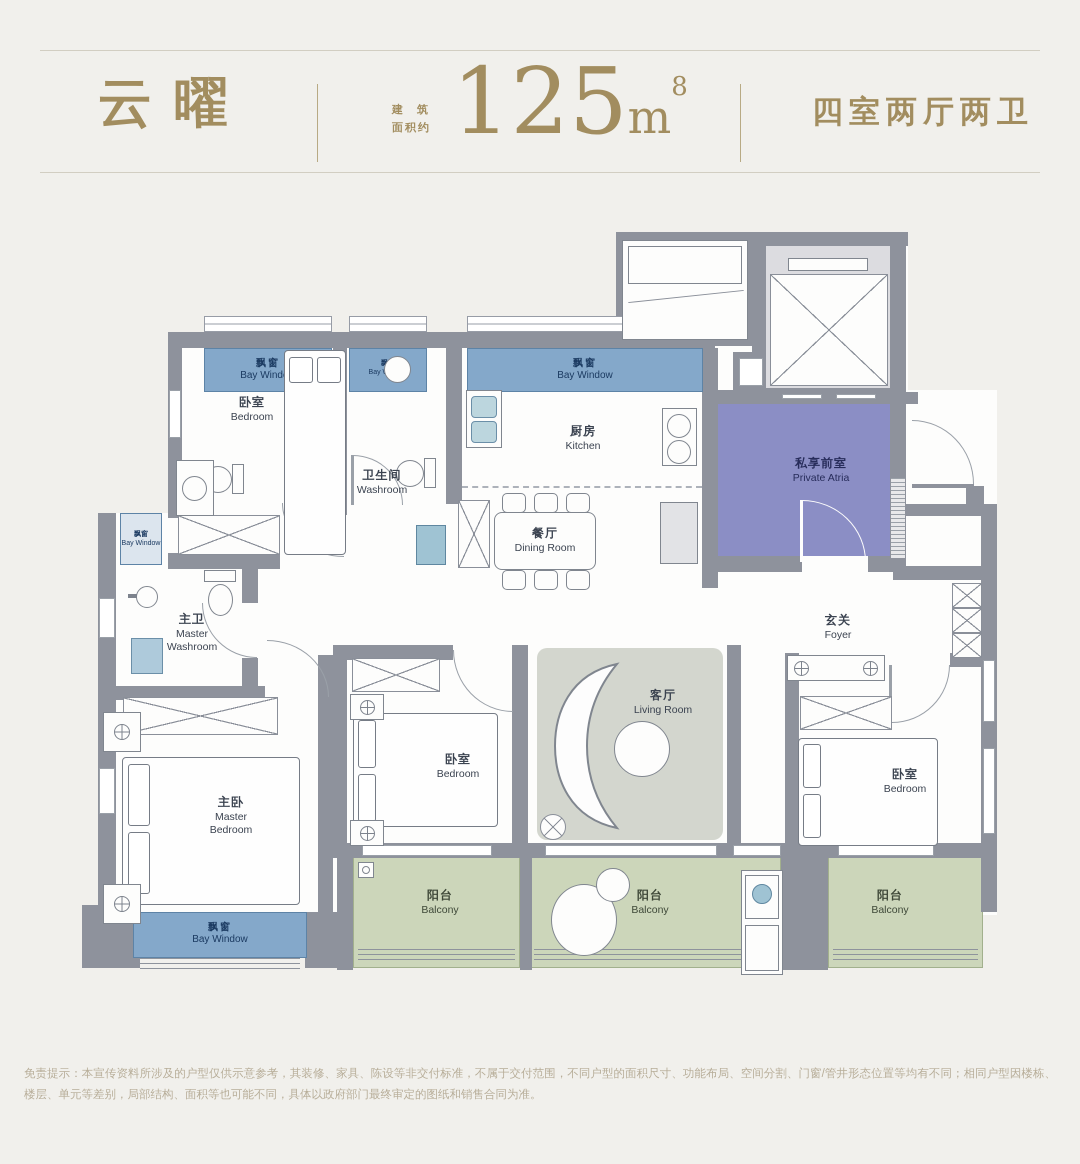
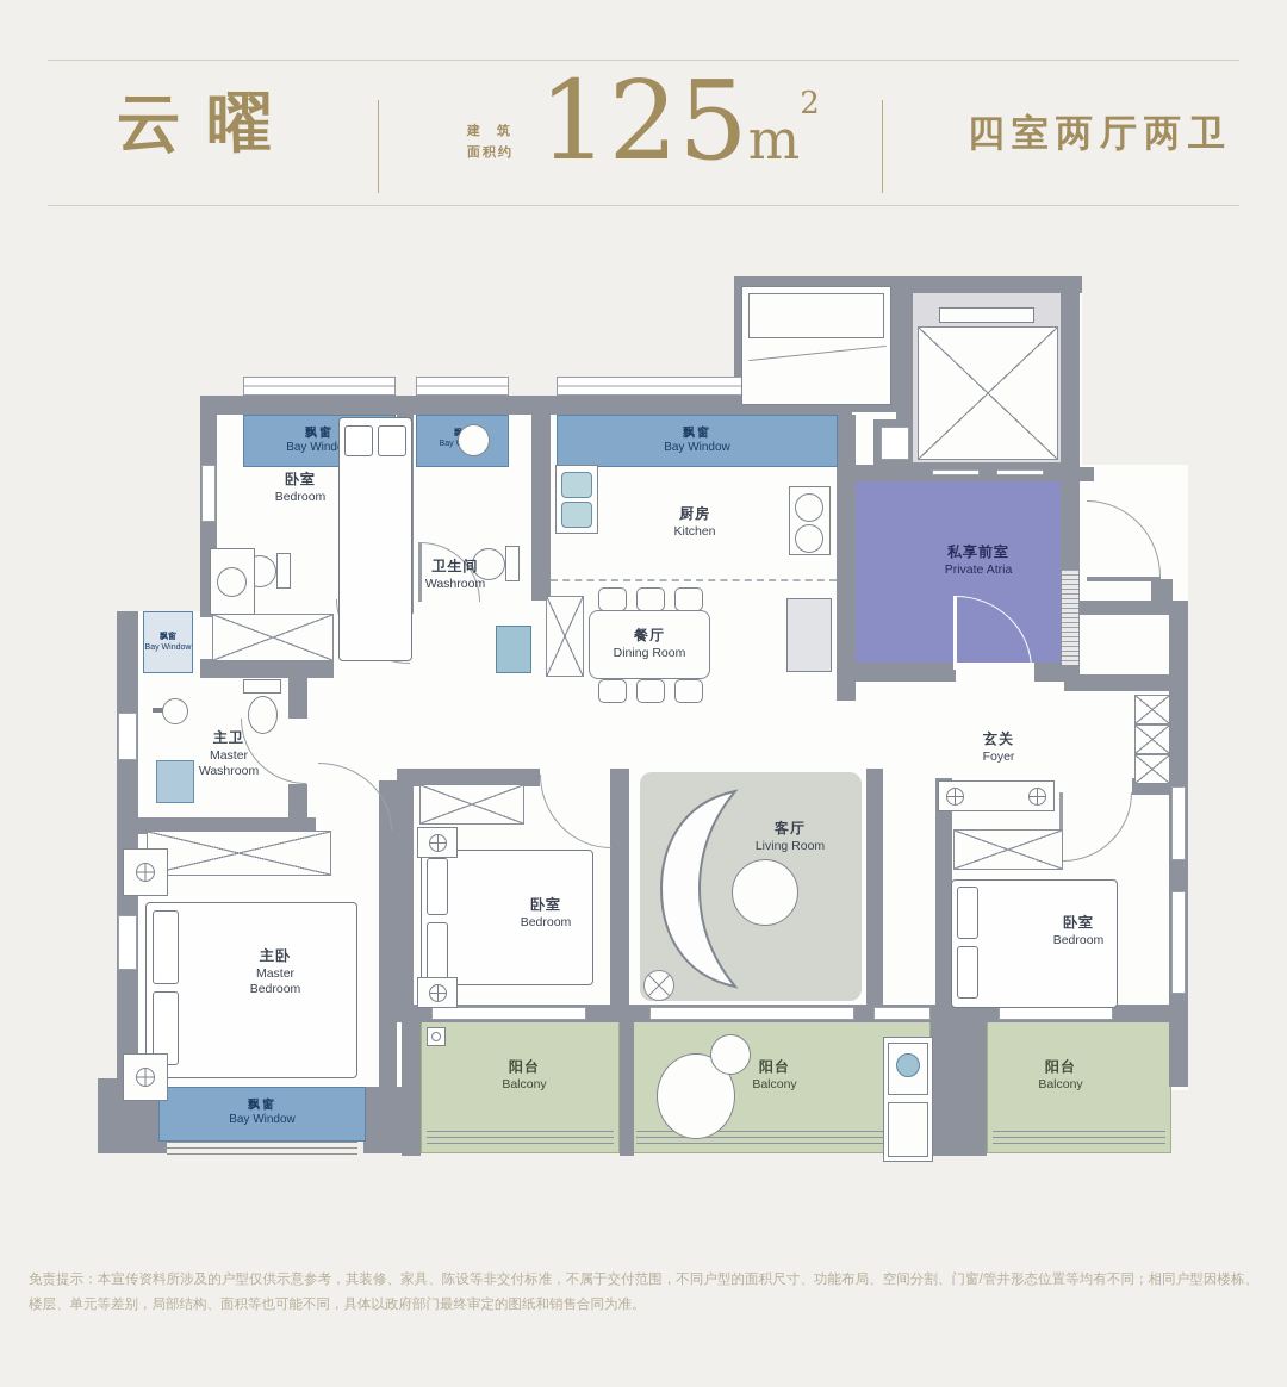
  云曜
  建筑
  面积约
- 125m8
+ 125m2
  四室两厅两卫
  飘窗
  Bay Wind
  飘窗
  Bay Window
  飘窗
  Bay Window
  卧室
  Bedroom
  卫生间
  Washroom
  厨房
  Kitchen
  餐厅
  Dining Room
  私享前室
  Private Atria
  主卫
  Master Washroom
  玄关
  Foyer
  主卧
  Master Bedroom
  卧室
  Bedroom
  卧室
  Bedroom
  客厅
  Living Room
  阳台
  Balcony
  阳台
  Balcony
  阳台
  Balcony
  免责提示：本宣传资料所涉及的户型仅供示意参考，其装修、家具、陈设等非交付标准，不属于交付范围，不同户型的面积尺寸、功能布局、空间分割、门窗/管井形态位置等均有不同；相同户型因楼栋、楼层、单元等差别，局部结构、面积等也可能不同，具体以政府部门最终审定的图纸和销售合同为准。
